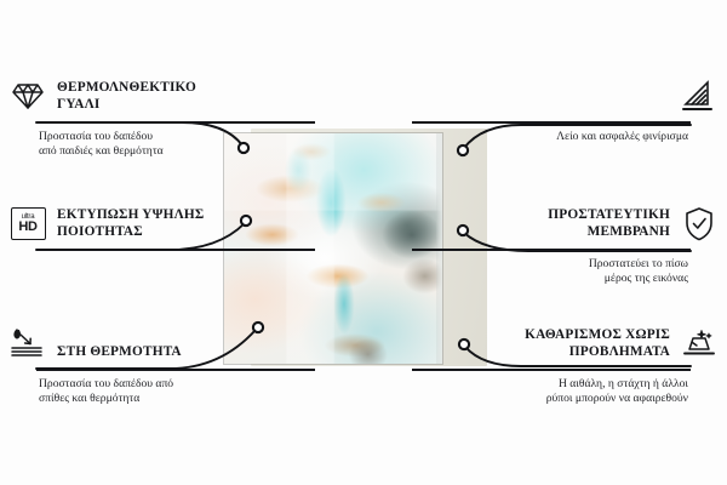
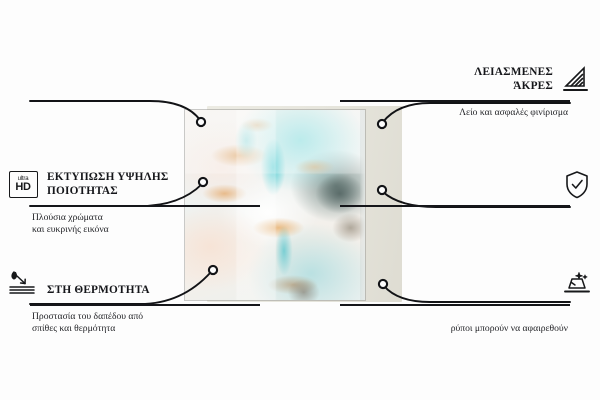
- ΘΕΡΜΟΛΝΘΕΚΤΙΚΟ
- ΓΥΑΛΙ
- Προστασία του δαπέδου
- από παιδιές και θερμότητα
  HD
  ΕΚΤΥΠΩΣΗ ΥΨΗΛΗΣ
  ΠΟΙΟΤΗΤΑΣ
+ Πλούσια χρώματα
+ και ευκρινής εικόνα
  ΣΤΗ ΘΕΡΜΟΤΗΤΑ
  Προστασία του δαπέδου από
  σπίθες και θερμότητα
+ ΛΕΙΑΣΜΕΝΕΣ
+ ΆΚΡΕΣ
  Λείο και ασφαλές φινίρισμα
- ΠΡΟΣΤΑΤΕΥΤΙΚΗ
- ΜΕΜΒΡΑΝΗ
- Προστατεύει το πίσω
- μέρος της εικόνας
- ΚΑΘΑΡΙΣΜΟΣ ΧΩΡΙΣ
- ΠΡΟΒΛΗΜΑΤΑ
- Η αιθάλη, η στάχτη ή άλλοι
  ρύποι μπορούν να αφαιρεθούν
